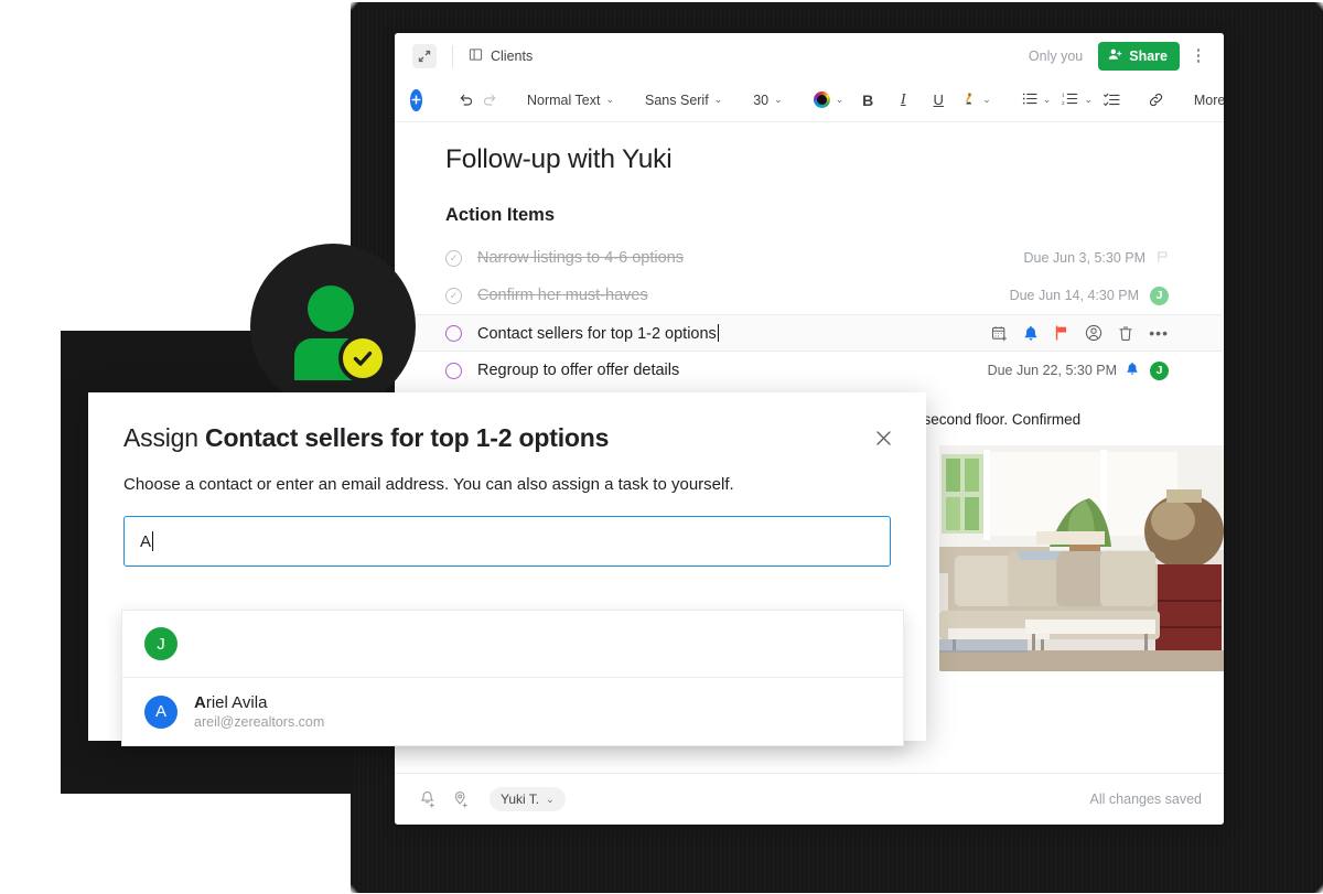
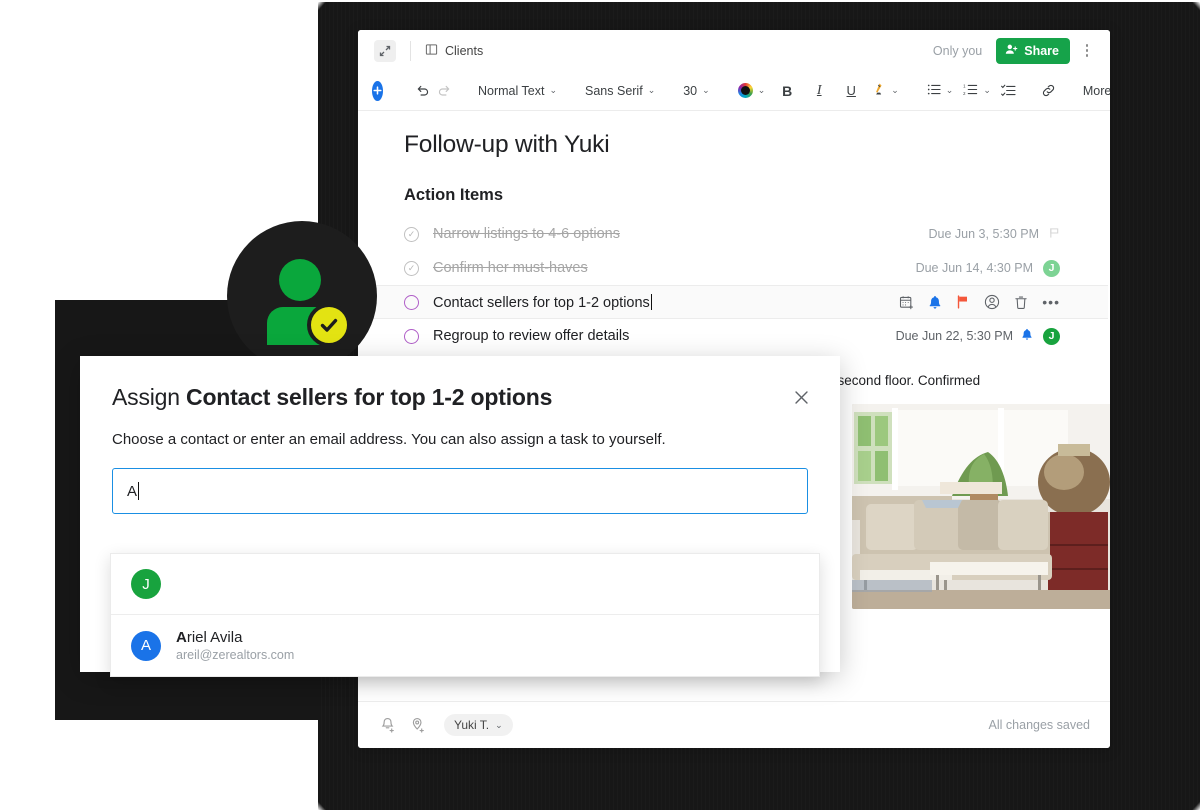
  Clients
  Only you
  Share
  Normal Text
  ⌄
  Sans Serif
  ⌄
  30
  ⌄
  ⌄
  B
  I
  U
  ⌄
  ⌄
  ⌄
  More
  Follow-up with Yuki
  Action Items
  ✓
  Narrow listings to 4-6 options
  Due Jun 3, 5:30 PM
  ✓
  Confirm her must-haves
  Due Jun 14, 4:30 PM
  J
  Contact sellers for top 1-2 options
  •••
- Regroup to offer offer details
+ Regroup to review offer details
  Due Jun 22, 5:30 PM
  J
  second floor. Confirmed
  Yuki T.
  ⌄
  All changes saved
  Assign Contact sellers for top 1-2 options
  Choose a contact or enter an email address. You can also assign a task to yourself.
  A
  J
  A
  Ariel Avila
  areil@zerealtors.com
